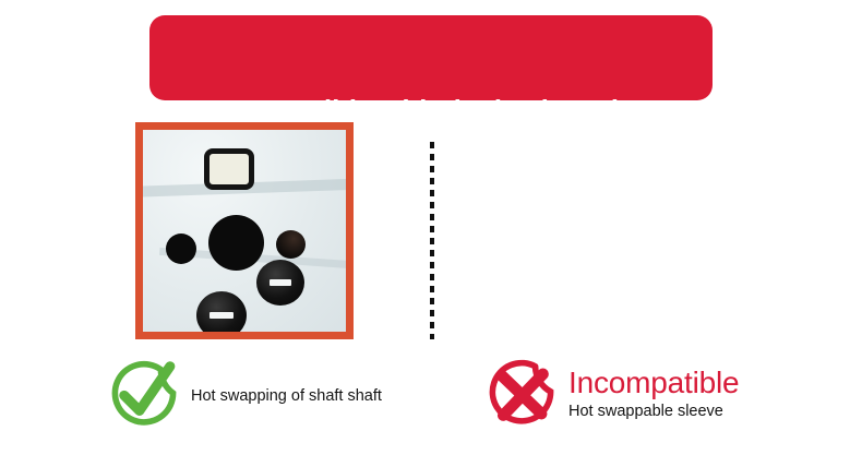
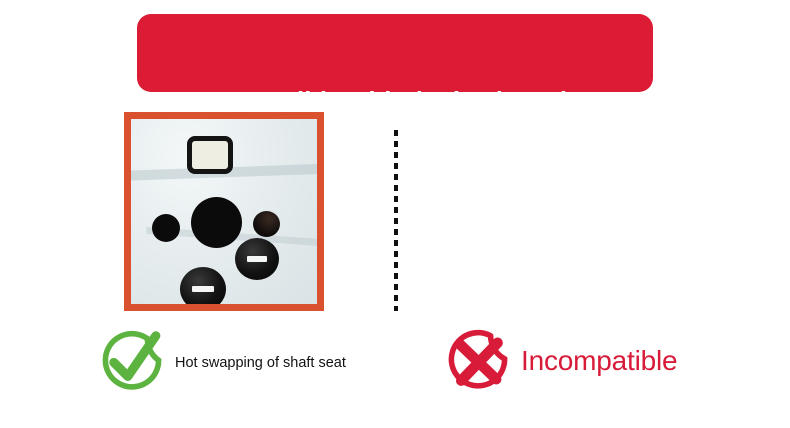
  compatible with the keyboard!!
- Hot swapping of shaft shaft
+ Hot swapping of shaft seat
  Incompatible
- Hot swappable sleeve
